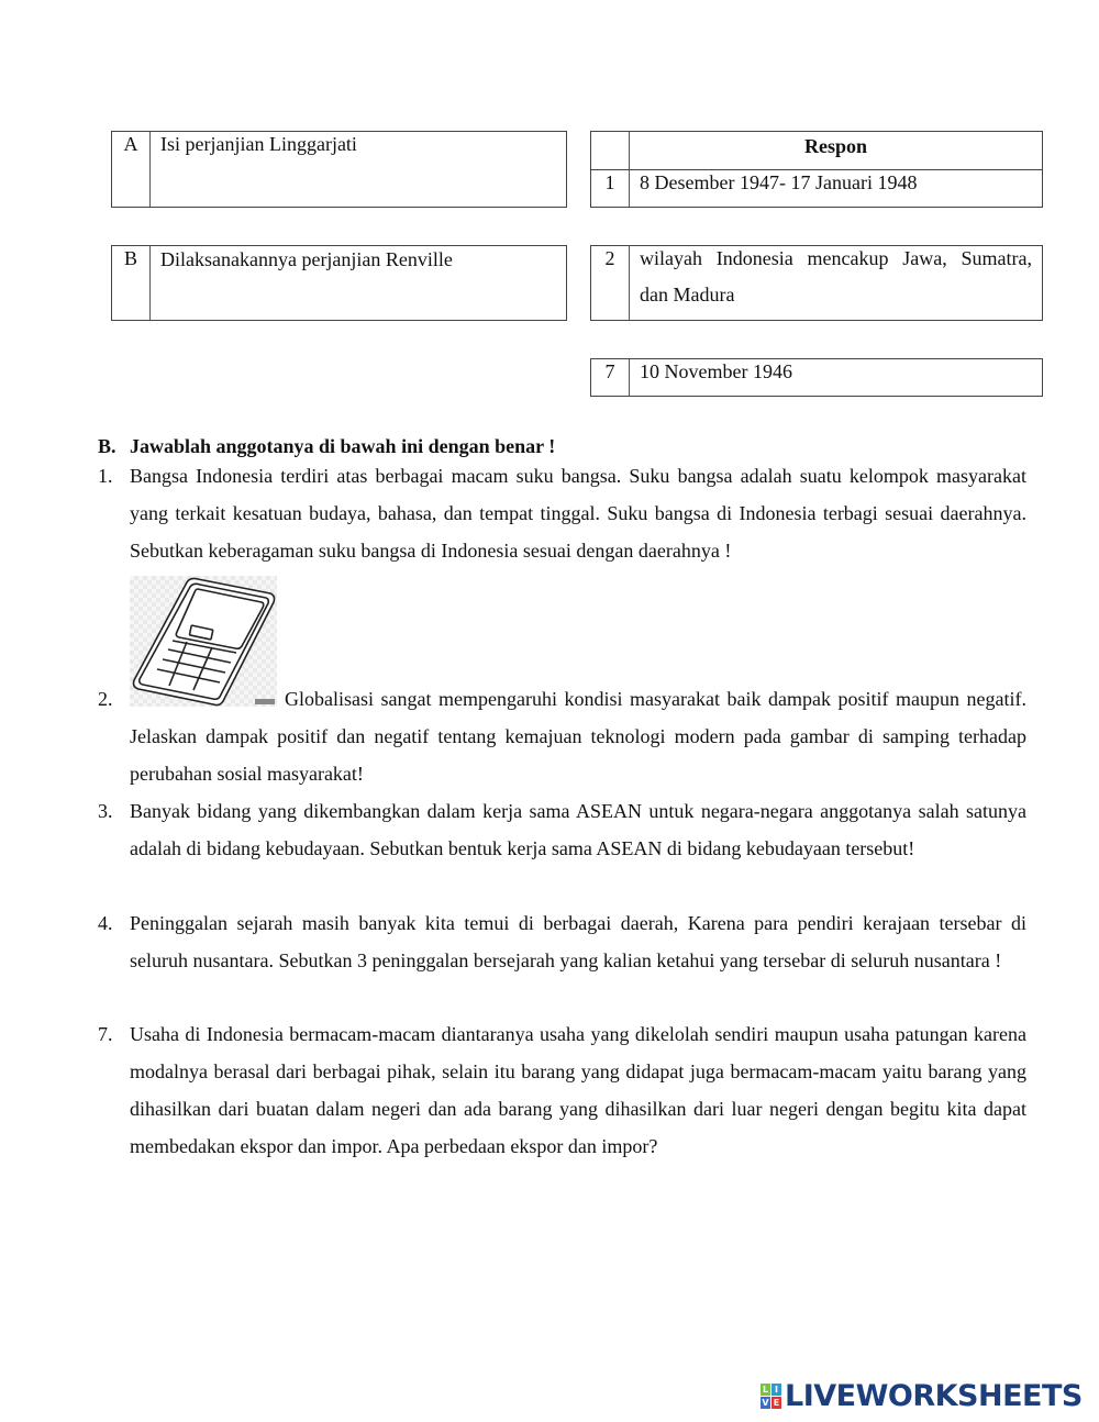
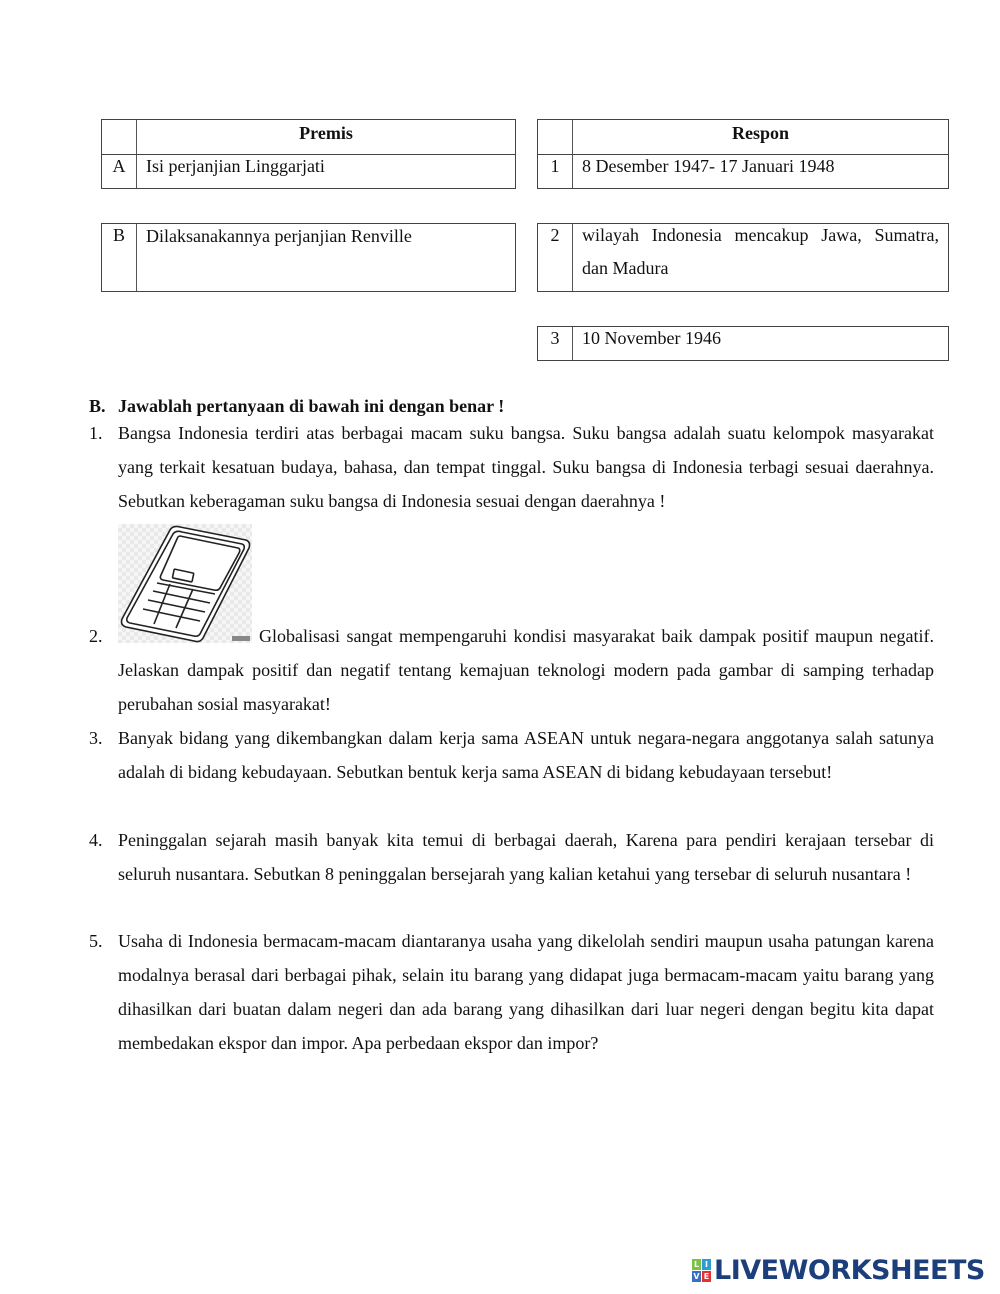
+ Premis
  A
  Isi perjanjian Linggarjati
  B
  Dilaksanakannya perjanjian Renville
  Respon
  1
  8 Desember 1947- 17 Januari 1948
  2
  wilayah Indonesia mencakup Jawa, Sumatra,
  dan Madura
- 7
+ 3
  10 November 1946
- B. Jawablah anggotanya di bawah ini dengan benar !
+ B. Jawablah pertanyaan di bawah ini dengan benar !
  1.
  Bangsa Indonesia terdiri atas berbagai macam suku bangsa. Suku bangsa adalah suatu kelompok masyarakat yang terkait kesatuan budaya, bahasa, dan tempat tinggal. Suku bangsa di Indonesia terbagi sesuai daerahnya. Sebutkan keberagaman suku bangsa di Indonesia sesuai dengan daerahnya !
  2.
  Globalisasi sangat mempengaruhi kondisi masyarakat baik dampak positif maupun negatif. Jelaskan dampak positif dan negatif tentang kemajuan teknologi modern pada gambar di samping terhadap perubahan sosial masyarakat!
  3.
  Banyak bidang yang dikembangkan dalam kerja sama ASEAN untuk negara-negara anggotanya salah satunya adalah di bidang kebudayaan. Sebutkan bentuk kerja sama ASEAN di bidang kebudayaan tersebut!
  4.
- Peninggalan sejarah masih banyak kita temui di berbagai daerah, Karena para pendiri kerajaan tersebar di seluruh nusantara. Sebutkan 3 peninggalan bersejarah yang kalian ketahui yang tersebar di seluruh nusantara !
+ Peninggalan sejarah masih banyak kita temui di berbagai daerah, Karena para pendiri kerajaan tersebar di seluruh nusantara. Sebutkan 8 peninggalan bersejarah yang kalian ketahui yang tersebar di seluruh nusantara !
- 7.
+ 5.
  Usaha di Indonesia bermacam-macam diantaranya usaha yang dikelolah sendiri maupun usaha patungan karena modalnya berasal dari berbagai pihak, selain itu barang yang didapat juga bermacam-macam yaitu barang yang dihasilkan dari buatan dalam negeri dan ada barang yang dihasilkan dari luar negeri dengan begitu kita dapat membedakan ekspor dan impor. Apa perbedaan ekspor dan impor?
  L
  I
  V
  E
  LIVEWORKSHEETS
